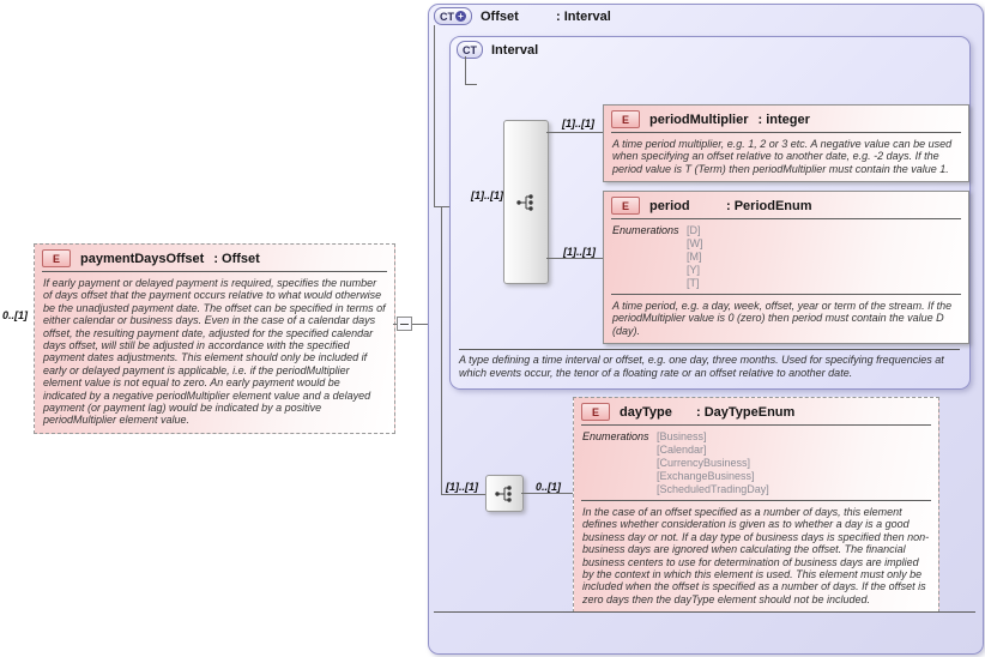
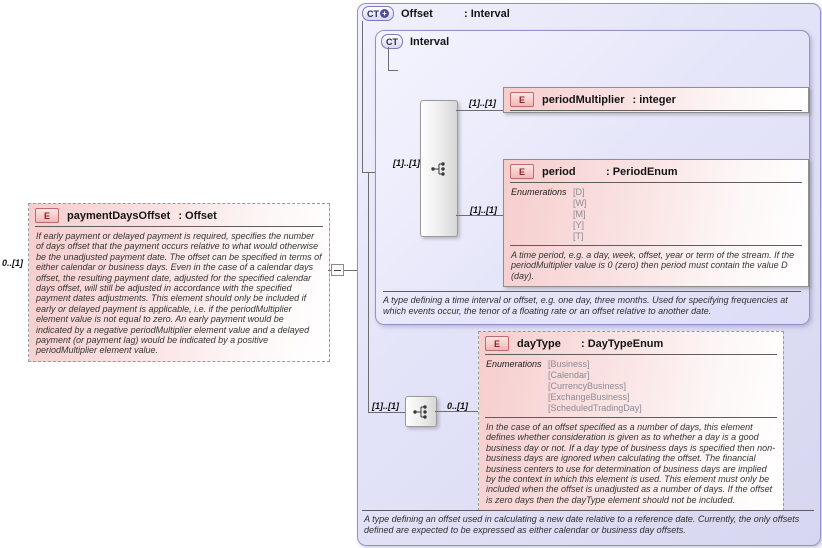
  0..[1]
  E
  paymentDaysOffset
  : Offset
  If early payment or delayed payment is required, specifies the number of days offset that the payment occurs relative to what would otherwise be the unadjusted payment date. The offset can be specified in terms of either calendar or business days. Even in the case of a calendar days offset, the resulting payment date, adjusted for the specified calendar days offset, will still be adjusted in accordance with the specified payment dates adjustments. This element should only be included if early or delayed payment is applicable, i.e. if the periodMultiplier element value is not equal to zero. An early payment would be indicated by a negative periodMultiplier element value and a delayed payment (or payment lag) would be indicated by a positive periodMultiplier element value.
  CT
  +
  Offset
  : Interval
  CT
  Interval
  [1]..[1]
  [1]..[1]
  E
  periodMultiplier
  : integer
- A time period multiplier, e.g. 1, 2 or 3 etc. A negative value can be used when specifying an offset relative to another date, e.g. -2 days. If the period value is T (Term) then periodMultiplier must contain the value 1.
  [1]..[1]
  E
  period
  : PeriodEnum
  Enumerations
  [D]
  [W]
  [M]
  [Y]
  [T]
  A time period, e.g. a day, week, offset, year or term of the stream. If the periodMultiplier value is 0 (zero) then period must contain the value D (day).
  A type defining a time interval or offset, e.g. one day, three months. Used for specifying frequencies at which events occur, the tenor of a floating rate or an offset relative to another date.
  [1]..[1]
  0..[1]
  E
  dayType
  : DayTypeEnum
  Enumerations
  [Business]
  [Calendar]
  [CurrencyBusiness]
  [ExchangeBusiness]
  [ScheduledTradingDay]
- In the case of an offset specified as a number of days, this element defines whether consideration is given as to whether a day is a good business day or not. If a day type of business days is specified then non-business days are ignored when calculating the offset. The financial business centers to use for determination of business days are implied by the context in which this element is used. This element must only be included when the offset is specified as a number of days. If the offset is zero days then the dayType element should not be included.
+ In the case of an offset specified as a number of days, this element defines whether consideration is given as to whether a day is a good business day or not. If a day type of business days is specified then non-business days are ignored when calculating the offset. The financial business centers to use for determination of business days are implied by the context in which this element is used. This element must only be included when the offset is unadjusted as a number of days. If the offset is zero days then the dayType element should not be included.
+ A type defining an offset used in calculating a new date relative to a reference date. Currently, the only offsets defined are expected to be expressed as either calendar or business day offsets.
